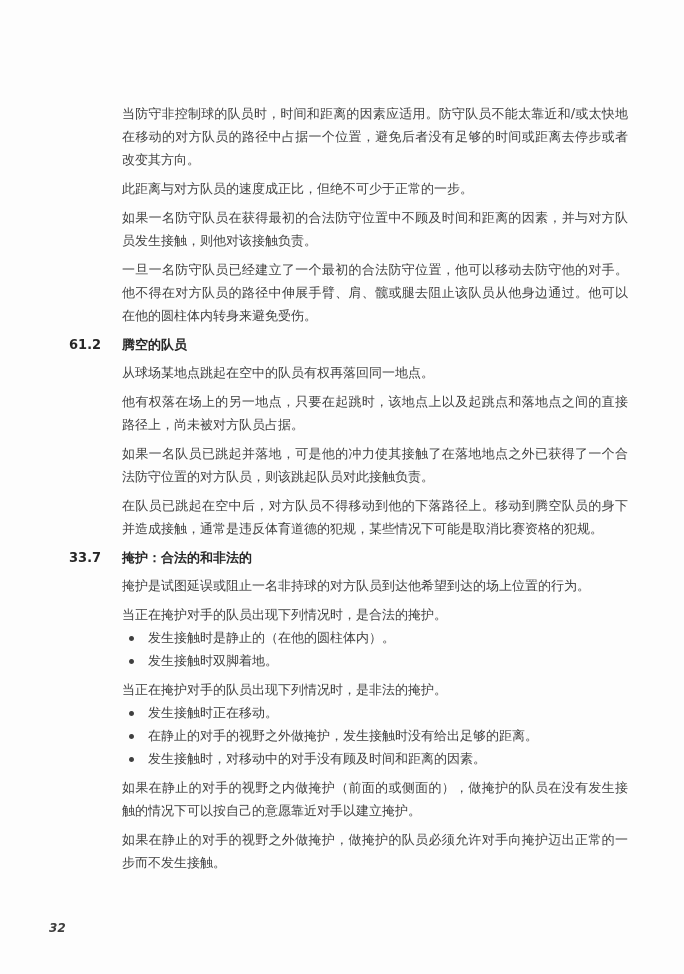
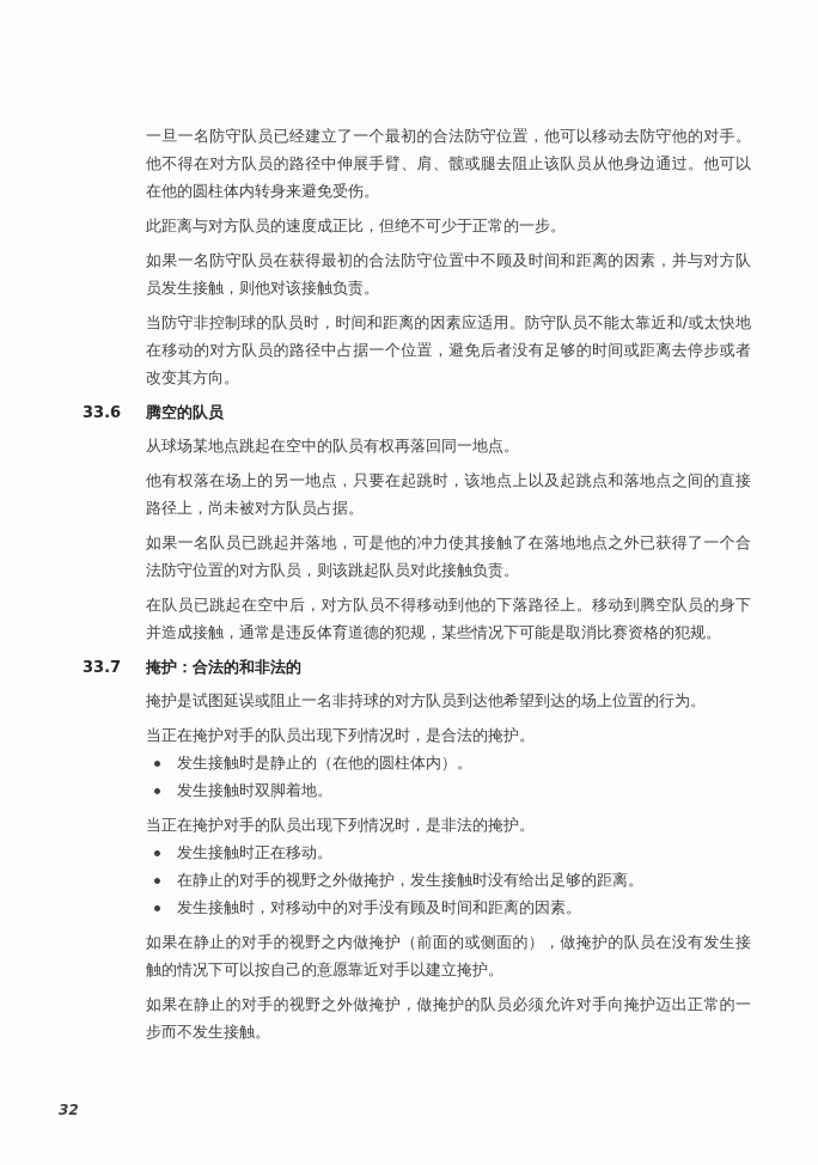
- 当防守非控制球的队员时，时间和距离的因素应适用。防守队员不能太靠近和/或太快地在移动的对方队员的路径中占据一个位置，避免后者没有足够的时间或距离去停步或者改变其方向。
+ 一旦一名防守队员已经建立了一个最初的合法防守位置，他可以移动去防守他的对手。他不得在对方队员的路径中伸展手臂、肩、髋或腿去阻止该队员从他身边通过。他可以在他的圆柱体内转身来避免受伤。
  此距离与对方队员的速度成正比，但绝不可少于正常的一步。
  如果一名防守队员在获得最初的合法防守位置中不顾及时间和距离的因素，并与对方队员发生接触，则他对该接触负责。
- 一旦一名防守队员已经建立了一个最初的合法防守位置，他可以移动去防守他的对手。他不得在对方队员的路径中伸展手臂、肩、髋或腿去阻止该队员从他身边通过。他可以在他的圆柱体内转身来避免受伤。
+ 当防守非控制球的队员时，时间和距离的因素应适用。防守队员不能太靠近和/或太快地在移动的对方队员的路径中占据一个位置，避免后者没有足够的时间或距离去停步或者改变其方向。
- 61.2
+ 33.6
  腾空的队员
  从球场某地点跳起在空中的队员有权再落回同一地点。
  他有权落在场上的另一地点，只要在起跳时，该地点上以及起跳点和落地点之间的直接路径上，尚未被对方队员占据。
  如果一名队员已跳起并落地，可是他的冲力使其接触了在落地地点之外已获得了一个合法防守位置的对方队员，则该跳起队员对此接触负责。
  在队员已跳起在空中后，对方队员不得移动到他的下落路径上。移动到腾空队员的身下并造成接触，通常是违反体育道德的犯规，某些情况下可能是取消比赛资格的犯规。
  33.7
  掩护：合法的和非法的
  掩护是试图延误或阻止一名非持球的对方队员到达他希望到达的场上位置的行为。
  当正在掩护对手的队员出现下列情况时，是合法的掩护。
  发生接触时是静止的（在他的圆柱体内）。
  发生接触时双脚着地。
  当正在掩护对手的队员出现下列情况时，是非法的掩护。
  发生接触时正在移动。
  在静止的对手的视野之外做掩护，发生接触时没有给出足够的距离。
  发生接触时，对移动中的对手没有顾及时间和距离的因素。
  如果在静止的对手的视野之内做掩护（前面的或侧面的），做掩护的队员在没有发生接触的情况下可以按自己的意愿靠近对手以建立掩护。
  如果在静止的对手的视野之外做掩护，做掩护的队员必须允许对手向掩护迈出正常的一步而不发生接触。
  32
